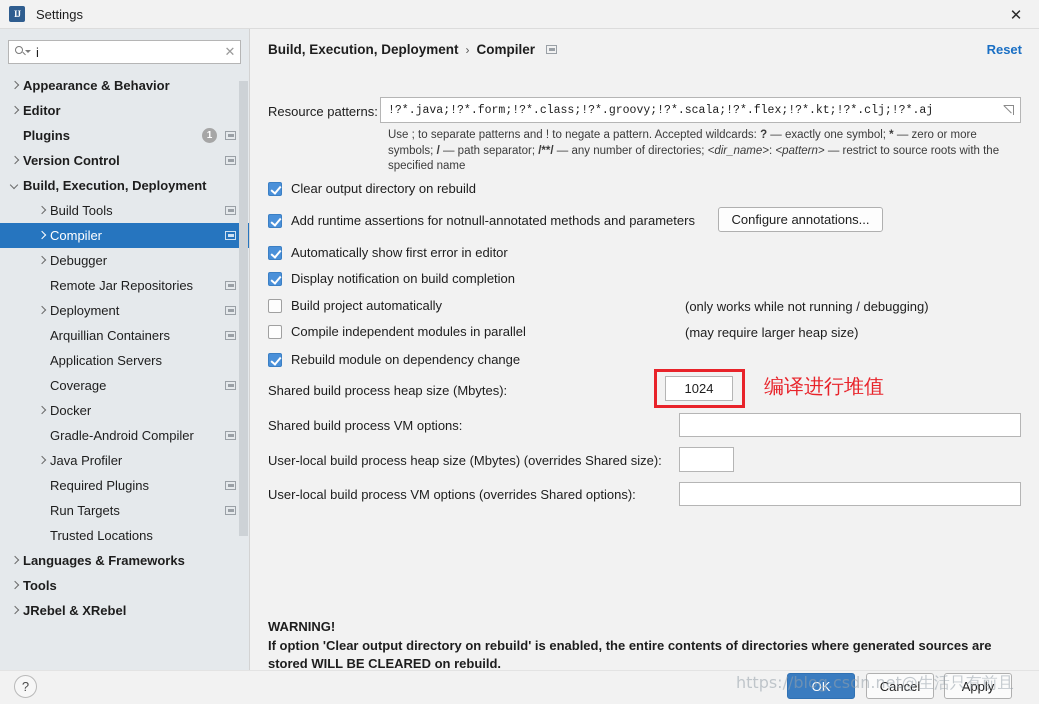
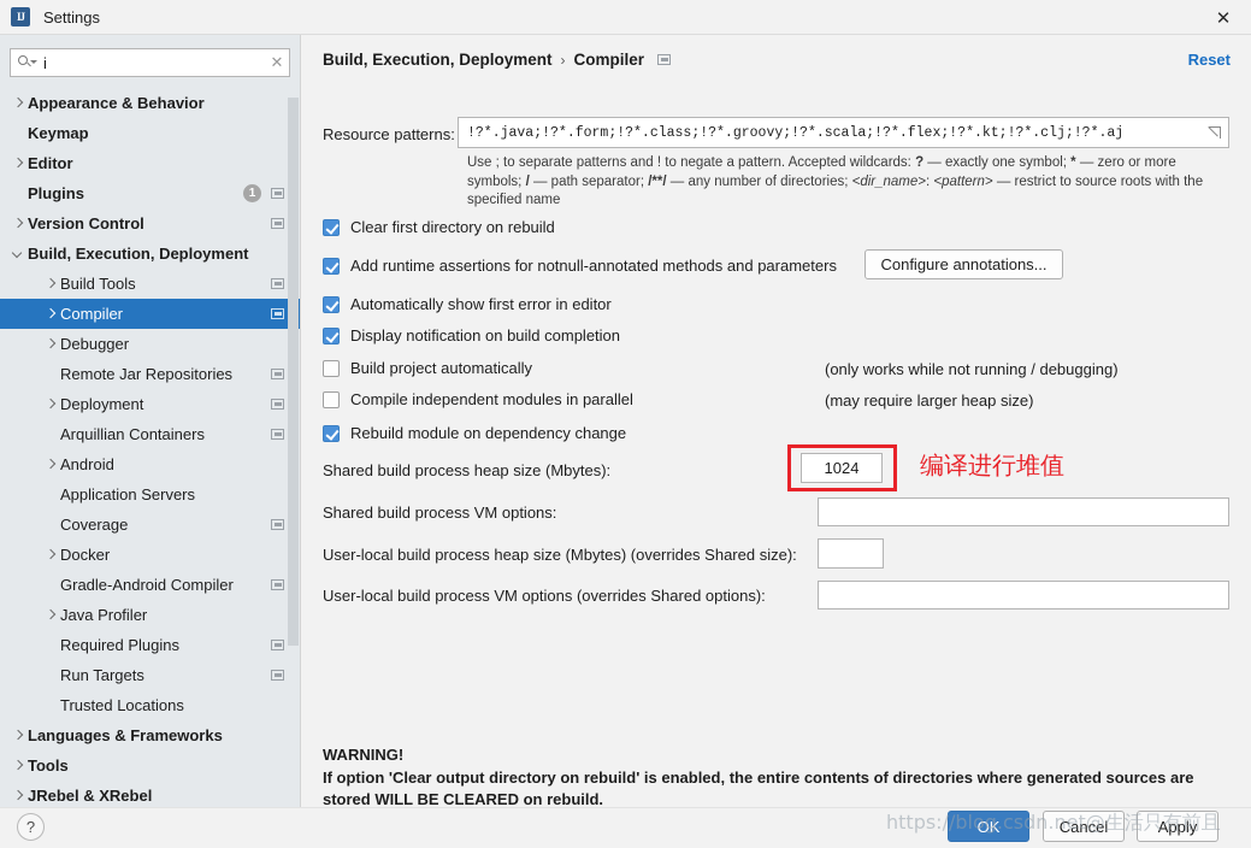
  IJ
  Settings
  ✕
  i
  ✕
  Appearance & Behavior
+ Keymap
  Editor
  Plugins
  1
  Version Control
  Build, Execution, Deployment
  Build Tools
  Compiler
  Debugger
  Remote Jar Repositories
  Deployment
  Arquillian Containers
+ Android
  Application Servers
  Coverage
  Docker
  Gradle-Android Compiler
  Java Profiler
  Required Plugins
  Run Targets
  Trusted Locations
  Languages & Frameworks
  Tools
  JRebel & XRebel
  Build, Execution, Deployment
  ›
  Compiler
  Reset
  Resource patterns:
  !?*.java;!?*.form;!?*.class;!?*.groovy;!?*.scala;!?*.flex;!?*.kt;!?*.clj;!?*.aj
  Use ; to separate patterns and ! to negate a pattern. Accepted wildcards: ? — exactly one symbol; * — zero or more symbols; / — path separator; /**/ — any number of directories; <dir_name>: <pattern> — restrict to source roots with the specified name
- Clear output directory on rebuild
+ Clear first directory on rebuild
  Add runtime assertions for notnull-annotated methods and parameters
  Automatically show first error in editor
  Display notification on build completion
  Build project automatically
  (only works while not running / debugging)
  Compile independent modules in parallel
  (may require larger heap size)
  Rebuild module on dependency change
  Configure annotations...
  Shared build process heap size (Mbytes):
  1024
  编译进行堆值
  Shared build process VM options:
  User-local build process heap size (Mbytes) (overrides Shared size):
  User-local build process VM options (overrides Shared options):
  WARNING!
  If option 'Clear output directory on rebuild' is enabled, the entire contents of directories where generated sources are stored WILL BE CLEARED on rebuild.
  ?
  OK
  Cancel
  Apply
  https://blog.csdn.net@生活只有前且
